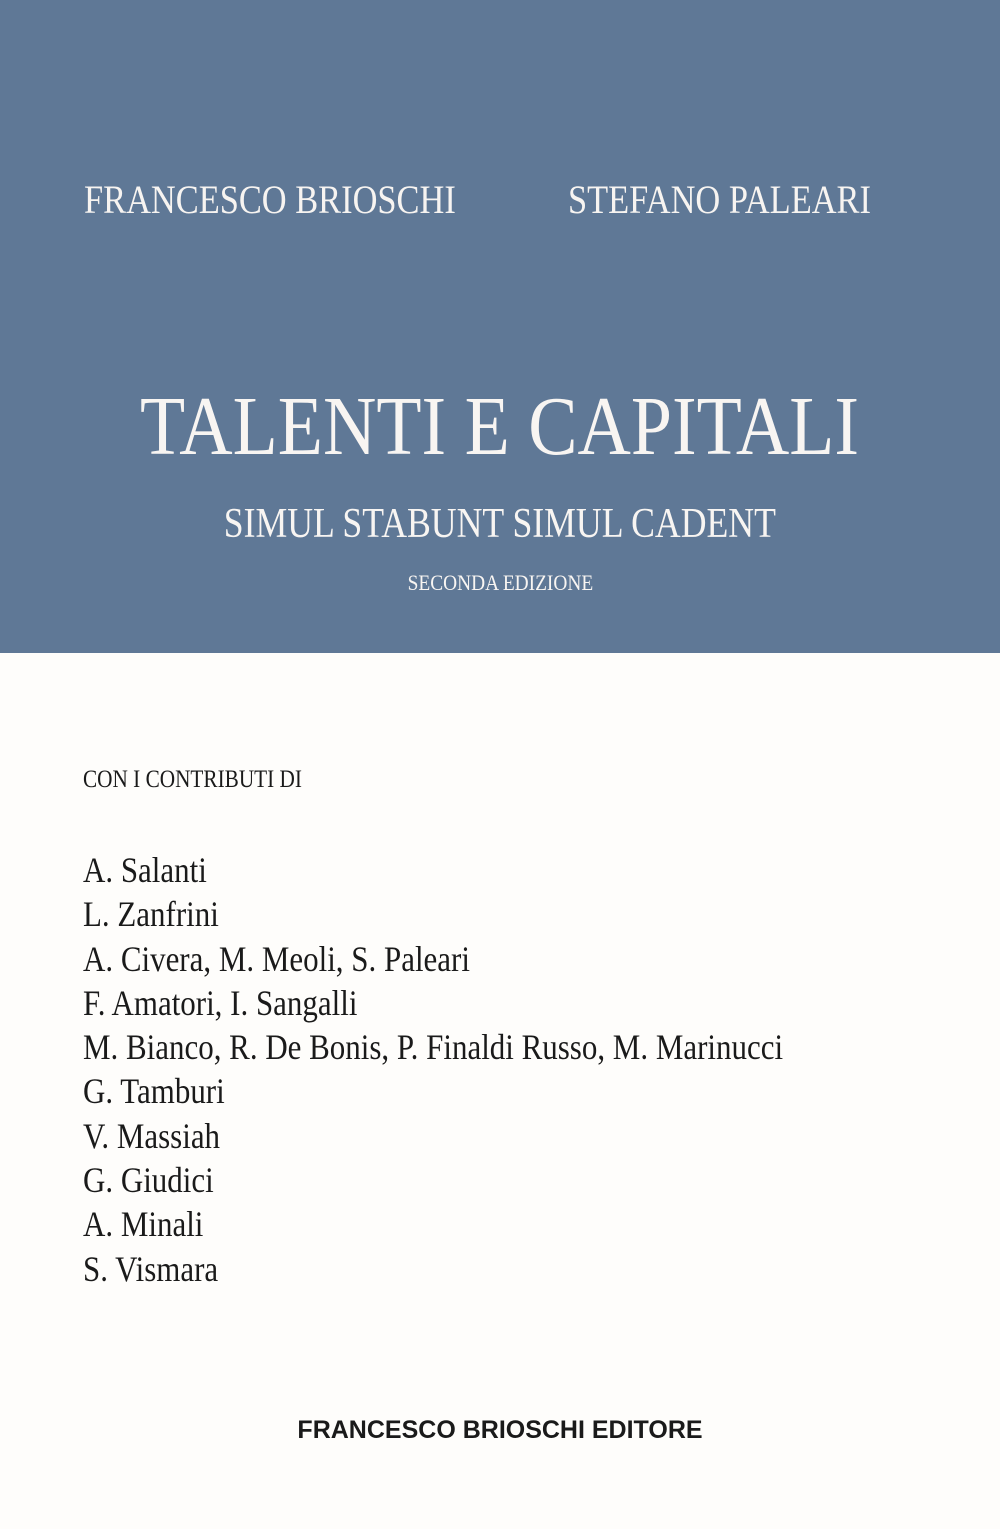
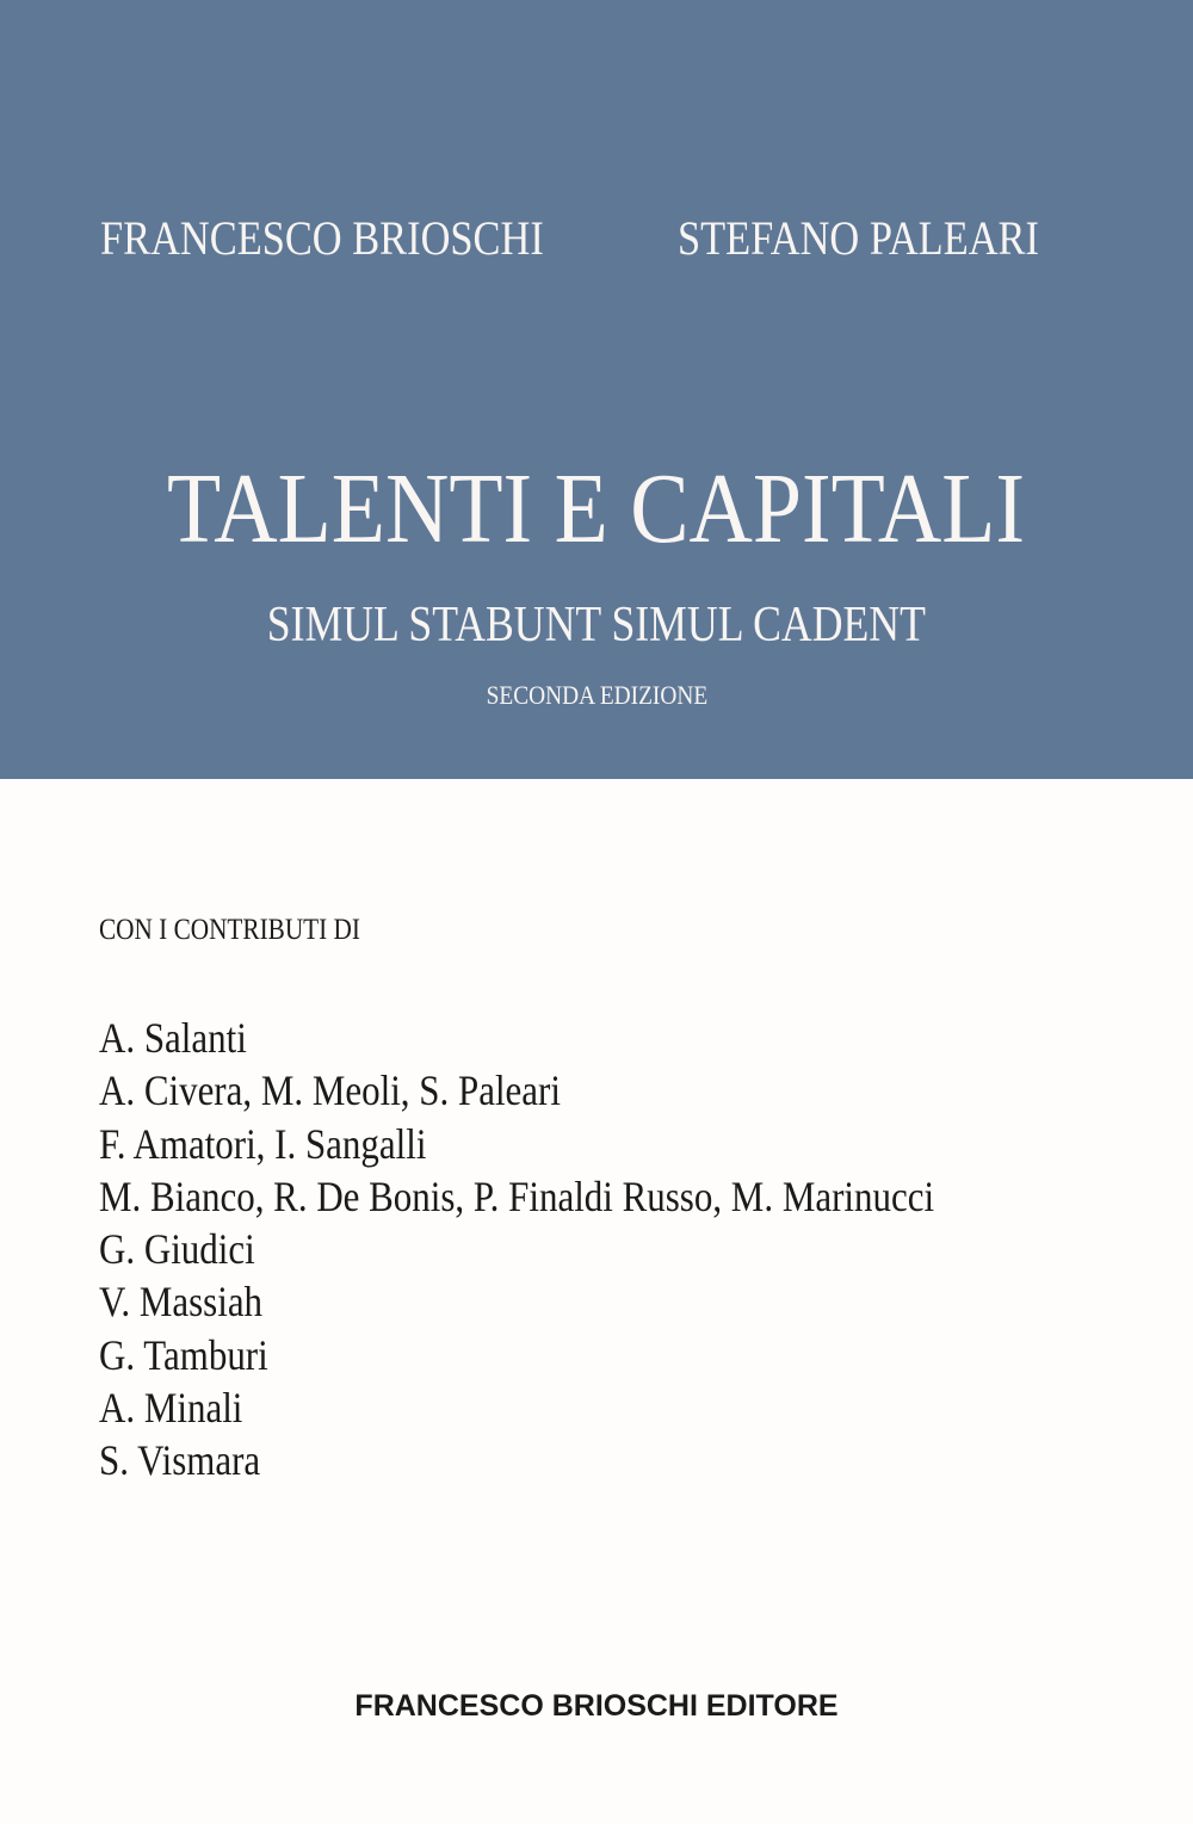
  FRANCESCO BRIOSCHI
  STEFANO PALEARI
  TALENTI E CAPITALI
  SIMUL STABUNT SIMUL CADENT
  SECONDA EDIZIONE
  CON I CONTRIBUTI DI
  A. Salanti
- L. Zanfrini
  A. Civera, M. Meoli, S. Paleari
  F. Amatori, I. Sangalli
  M. Bianco, R. De Bonis, P. Finaldi Russo, M. Marinucci
- G. Tamburi
+ G. Giudici
  V. Massiah
- G. Giudici
+ G. Tamburi
  A. Minali
  S. Vismara
  FRANCESCO BRIOSCHI EDITORE
